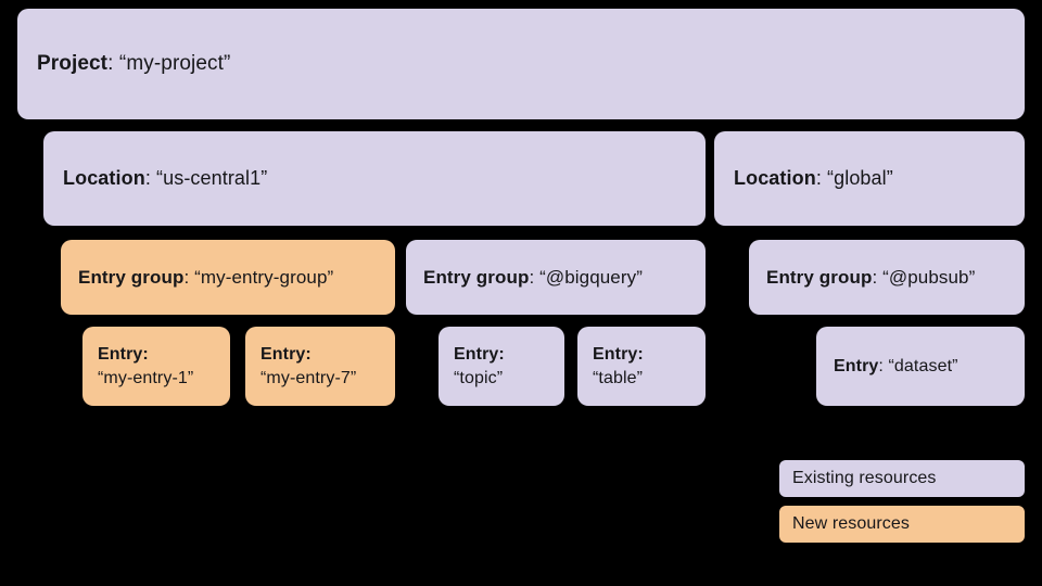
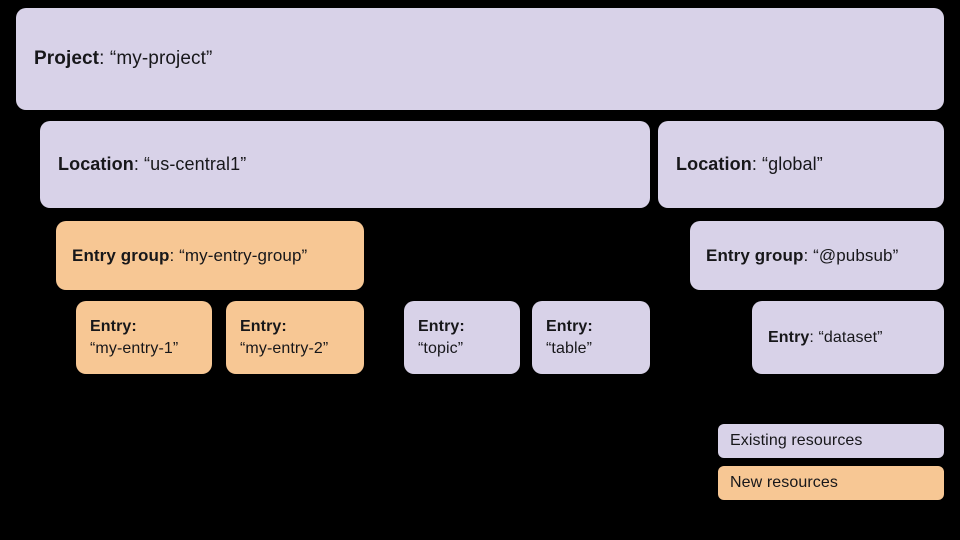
  Project: “my-project”
  Location: “us-central1”
  Location: “global”
  Entry group: “my-entry-group”
- Entry group: “@bigquery”
  Entry group: “@pubsub”
  Entry:
  “my-entry-1”
  Entry:
- “my-entry-7”
+ “my-entry-2”
  Entry:
  “topic”
  Entry:
  “table”
  Entry: “dataset”
  Existing resources
  New resources
